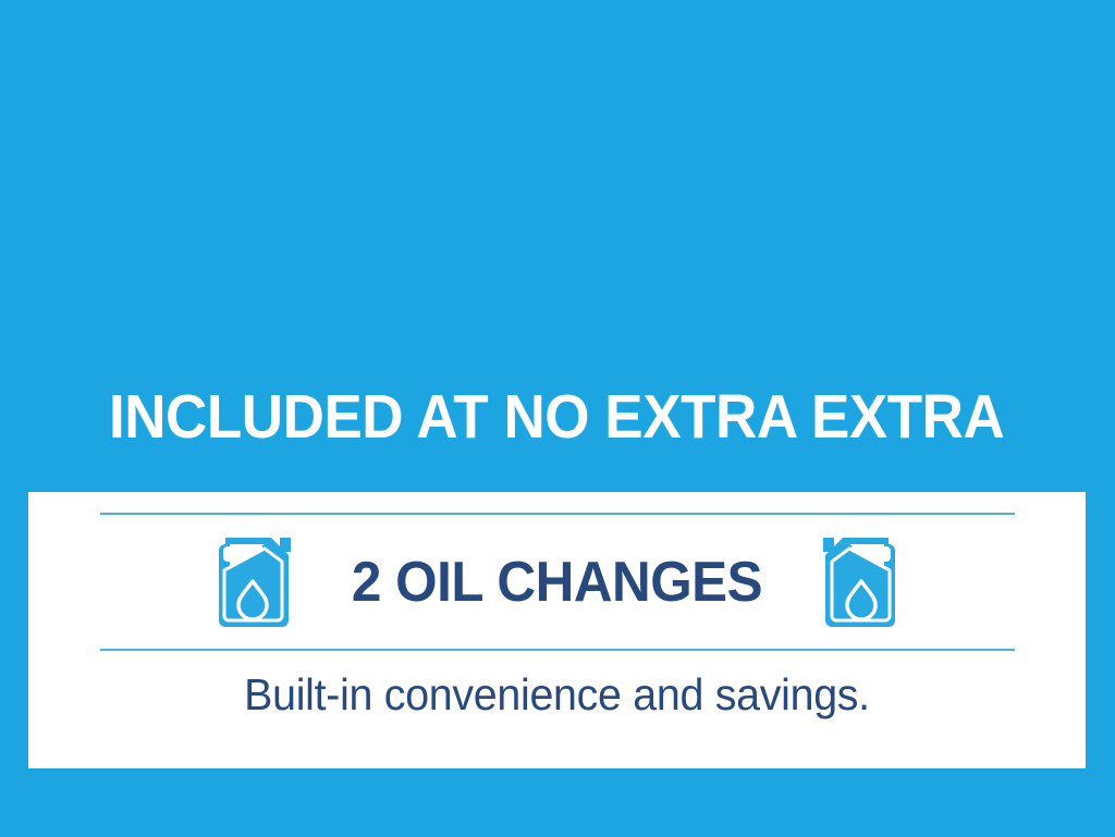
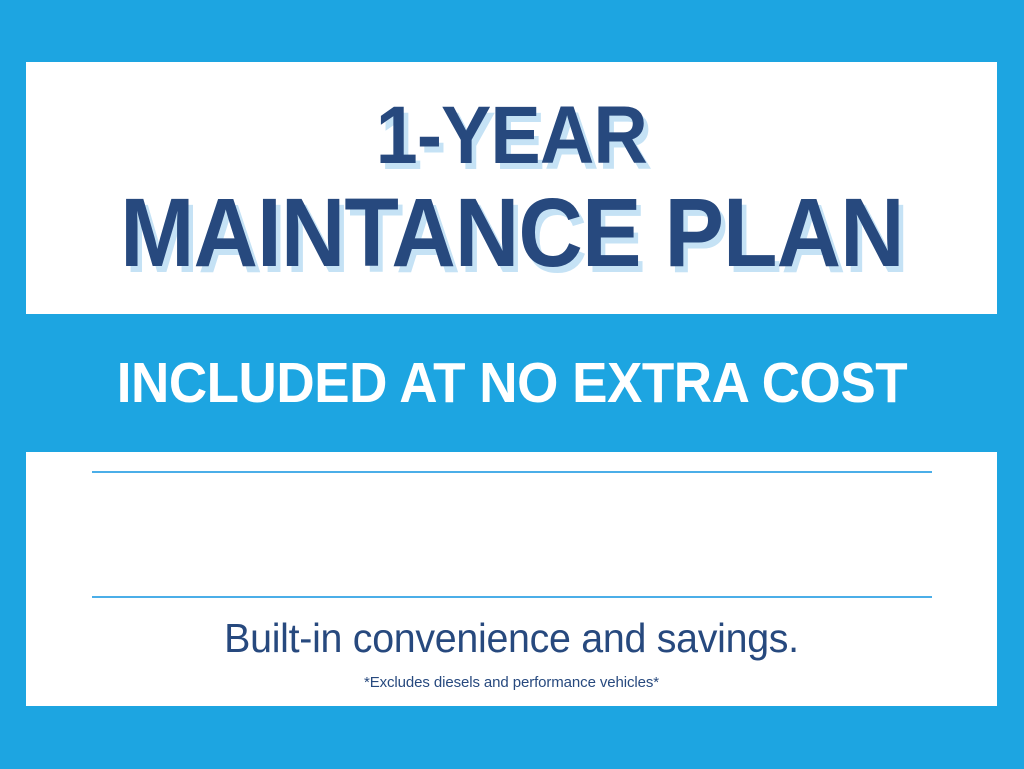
+ 1-YEAR
+ MAINTANCE PLAN
- INCLUDED AT NO EXTRA EXTRA
+ INCLUDED AT NO EXTRA COST
- 2 OIL CHANGES
  Built-in convenience and savings.
+ *Excludes diesels and performance vehicles*
